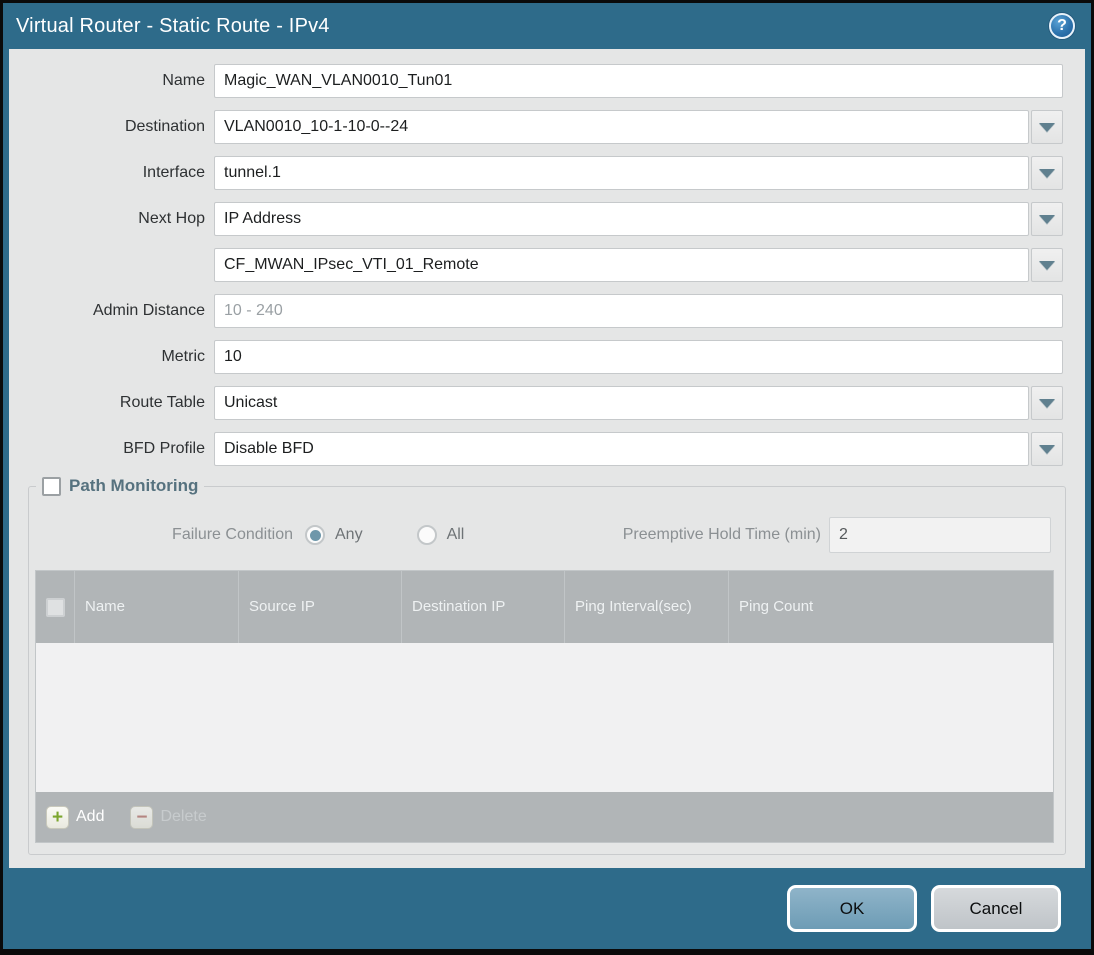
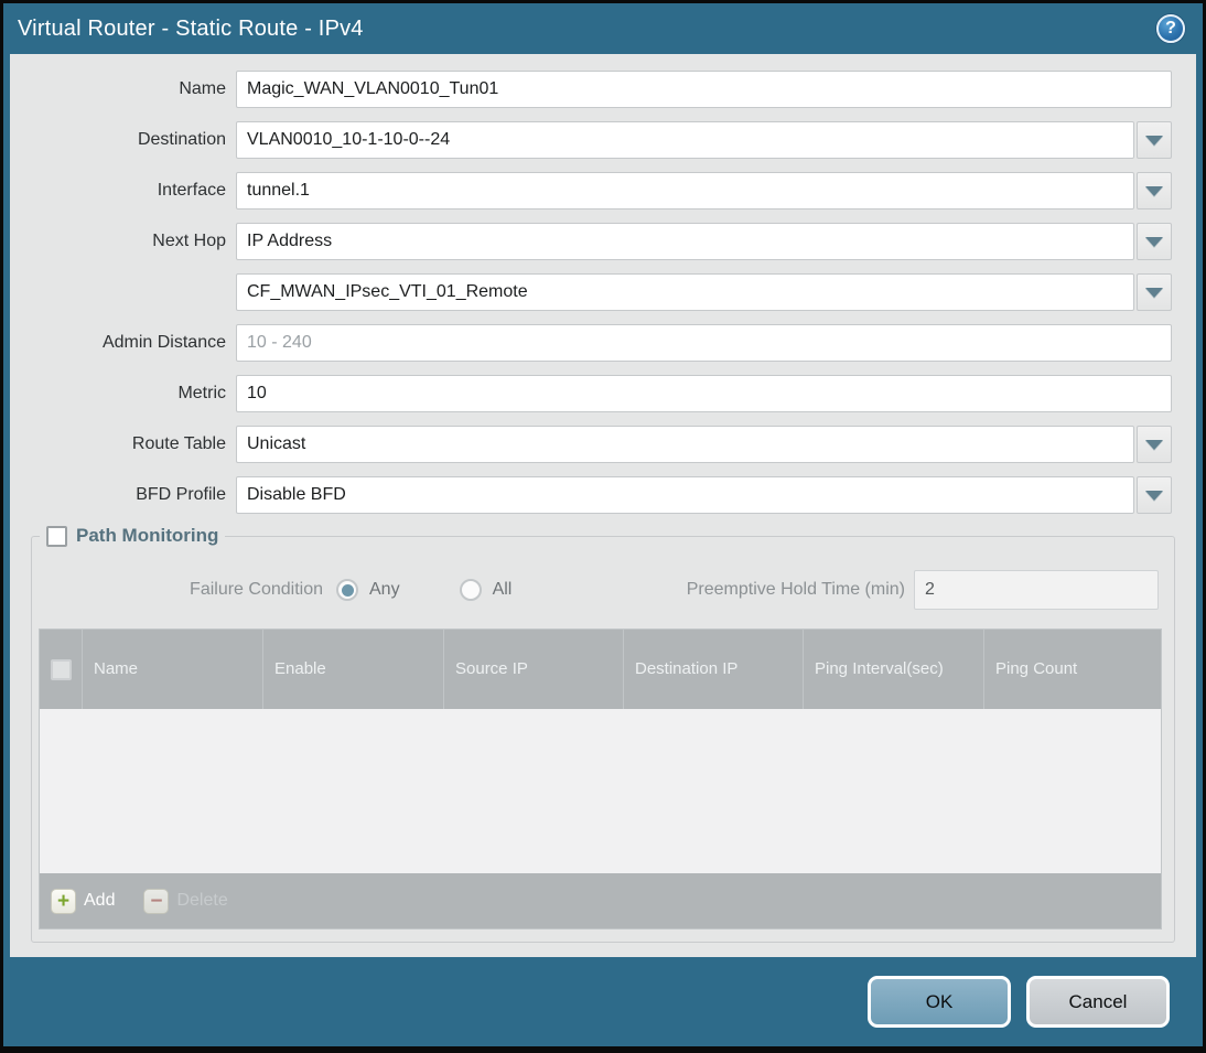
  Virtual Router - Static Route - IPv4
  ?
  Name
  Magic_WAN_VLAN0010_Tun01
  Destination
  VLAN0010_10-1-10-0--24
  Interface
  tunnel.1
  Next Hop
  IP Address
  CF_MWAN_IPsec_VTI_01_Remote
  Admin Distance
  10 - 240
  Metric
  10
  Route Table
  Unicast
  BFD Profile
  Disable BFD
  Path Monitoring
  Failure Condition
  Any
  All
  Preemptive Hold Time (min)
  2
  Name
+ Enable
  Source IP
  Destination IP
  Ping Interval(sec)
  Ping Count
  +
  Add
  −
  OK
  Cancel
